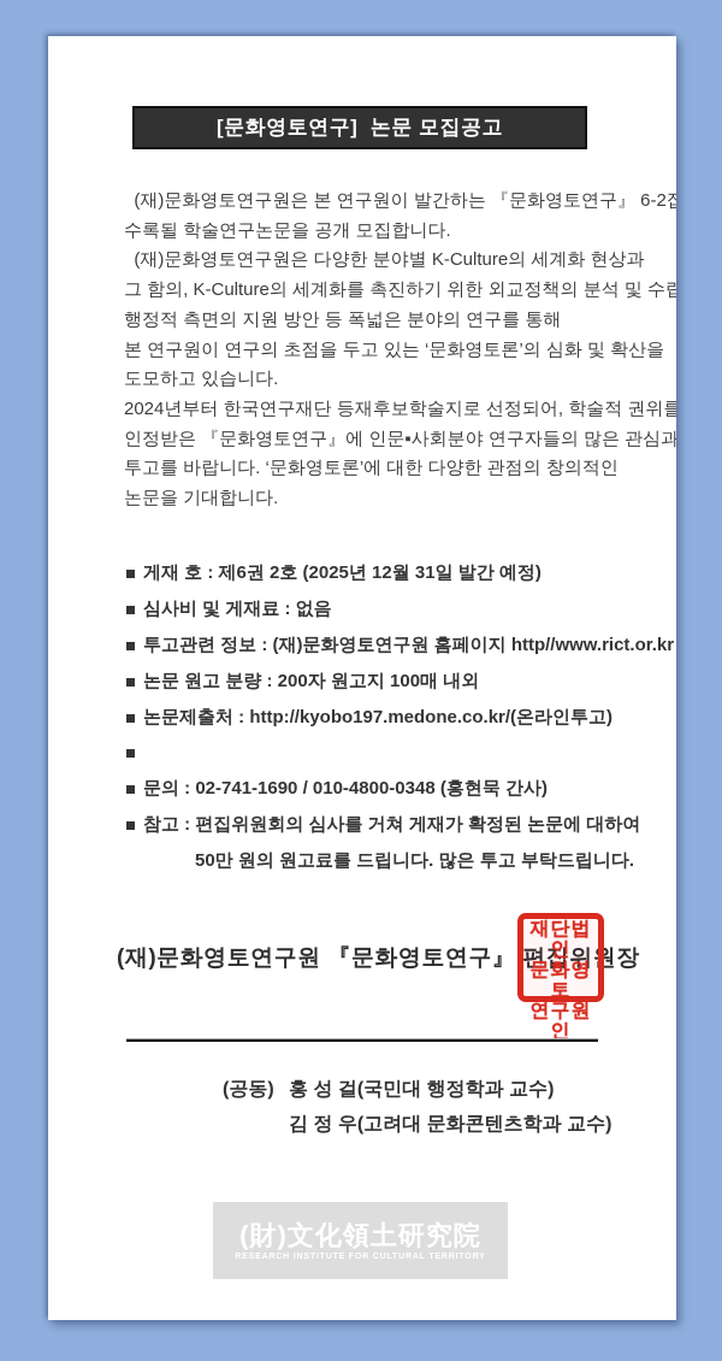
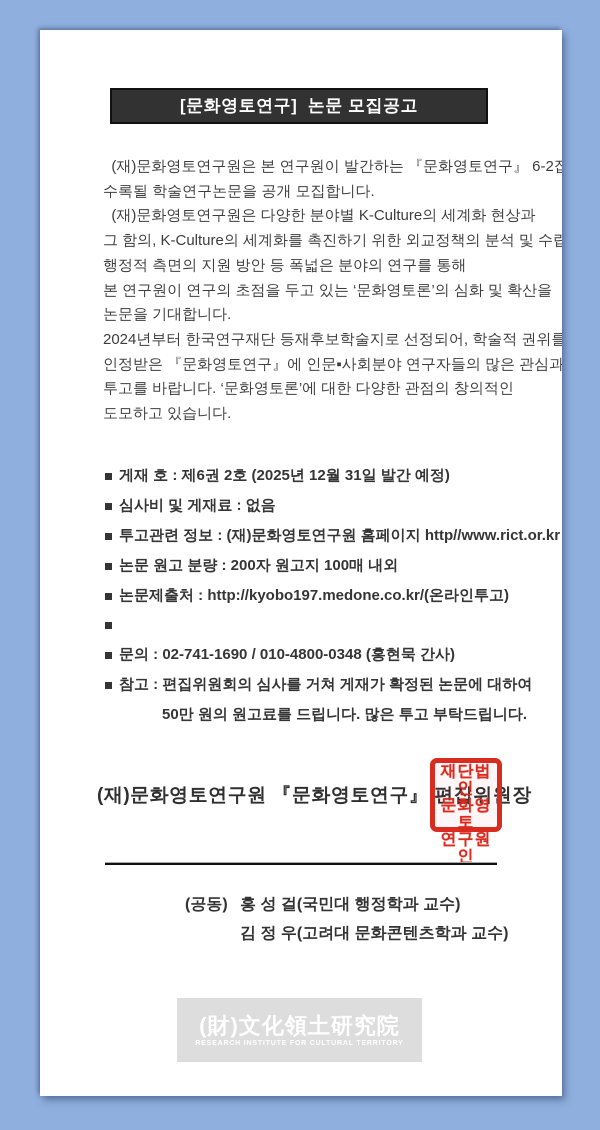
  [문화영토연구] 논문 모집공고
  (재)문화영토연구원은 본 연구원이 발간하는 『문화영토연구』 6-2집
  수록될 학술연구논문을 공개 모집합니다.
  (재)문화영토연구원은 다양한 분야별 K-Culture의 세계화 현상과
  그 함의, K-Culture의 세계화를 촉진하기 위한 외교정책의 분석 및 수립
  행정적 측면의 지원 방안 등 폭넓은 분야의 연구를 통해
  본 연구원이 연구의 초점을 두고 있는 ‘문화영토론’의 심화 및 확산을
- 도모하고 있습니다.
+ 논문을 기대합니다.
  2024년부터 한국연구재단 등재후보학술지로 선정되어, 학술적 권위를
  인정받은 『문화영토연구』에 인문▪사회분야 연구자들의 많은 관심과
  투고를 바랍니다. ‘문화영토론’에 대한 다양한 관점의 창의적인
- 논문을 기대합니다.
+ 도모하고 있습니다.
  게재 호 : 제6권 2호 (2025년 12월 31일 발간 예정)
  심사비 및 게재료 : 없음
  투고관련 정보 : (재)문화영토연구원 홈페이지 http//www.rict.or.kr
  논문 원고 분량 : 200자 원고지 100매 내외
  논문제출처 : http://kyobo197.medone.co.kr/(온라인투고)
  문의 : 02-741-1690 / 010-4800-0348 (홍현묵 간사)
  참고 : 편집위원회의 심사를 거쳐 게재가 확정된 논문에 대하여
  50만 원의 원고료를 드립니다. 많은 투고 부탁드립니다.
  (재)문화영토연구원 『문화영토연구』 편집위원장
  재단법인
  문화영토
  연구원인
  (공동)
  홍 성 걸(국민대 행정학과 교수)
  김 정 우(고려대 문화콘텐츠학과 교수)
  (財)文化領土研究院
